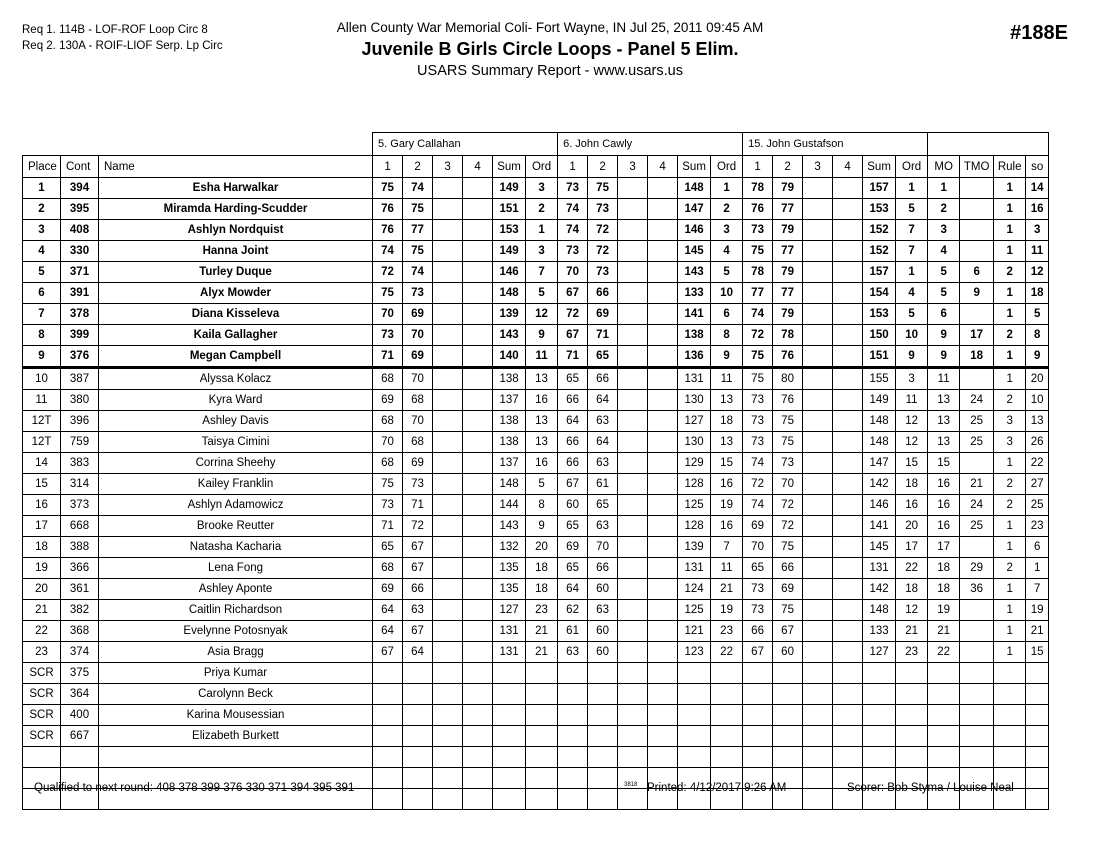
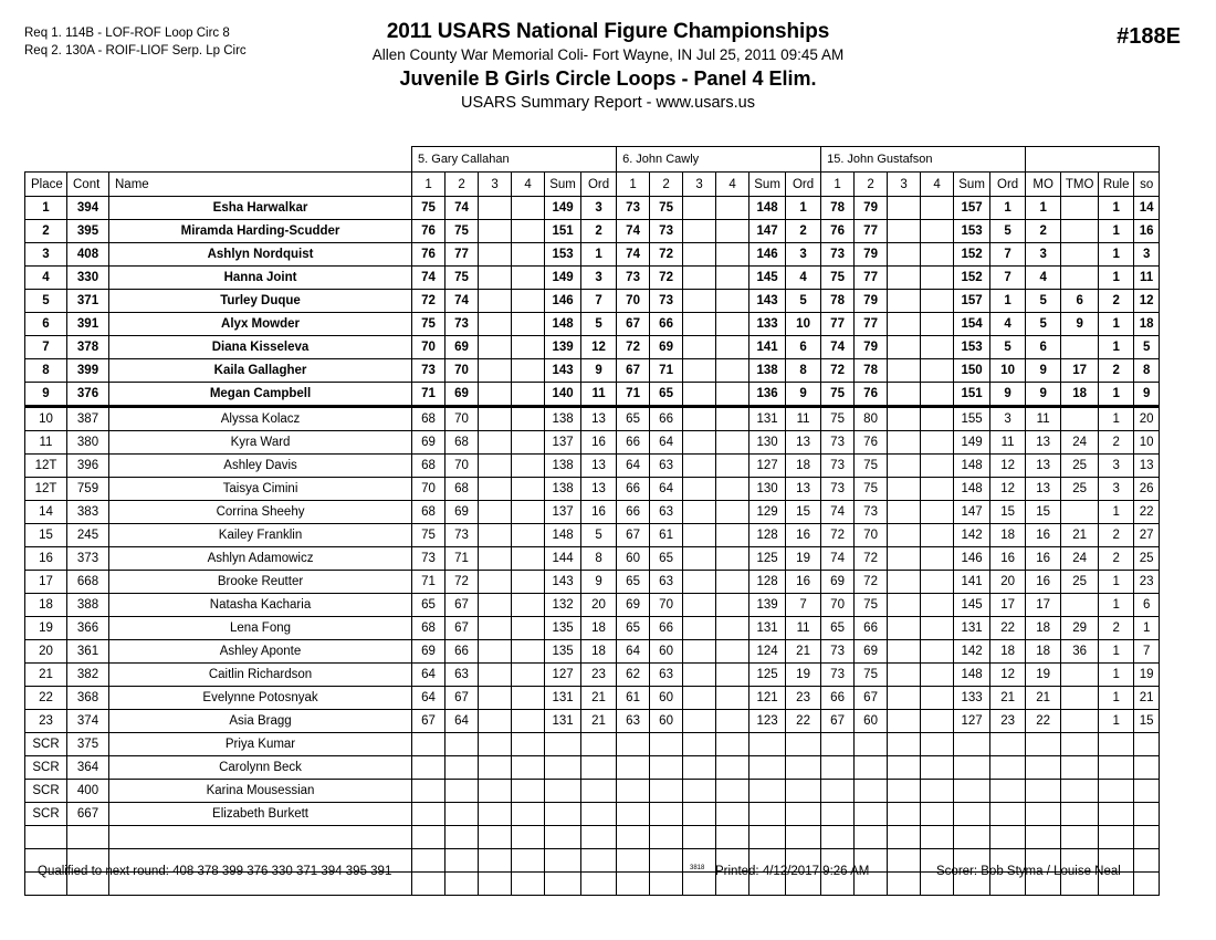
  Req 1. 114B - LOF-ROF Loop Circ 8
  Req 2. 130A - ROIF-LIOF Serp. Lp Circ
+ 2011 USARS National Figure Championships
  Allen County War Memorial Coli- Fort Wayne, IN Jul 25, 2011 09:45 AM
- Juvenile B Girls Circle Loops - Panel 5 Elim.
+ Juvenile B Girls Circle Loops - Panel 4 Elim.
  USARS Summary Report - www.usars.us
  #188E
  	5. Gary Callahan	6. John Cawly	15. John Gustafson
  Place	Cont	Name	1	2	3	4	Sum	Ord	1	2	3	4	Sum	Ord	1	2	3	4	Sum	Ord	MO	TMO	Rule	so
  1	394	Esha Harwalkar	75	74			149	3	73	75			148	1	78	79			157	1	1		1	14
  2	395	Miramda Harding-Scudder	76	75			151	2	74	73			147	2	76	77			153	5	2		1	16
  3	408	Ashlyn Nordquist	76	77			153	1	74	72			146	3	73	79			152	7	3		1	3
  4	330	Hanna Joint	74	75			149	3	73	72			145	4	75	77			152	7	4		1	11
  5	371	Turley Duque	72	74			146	7	70	73			143	5	78	79			157	1	5	6	2	12
  6	391	Alyx Mowder	75	73			148	5	67	66			133	10	77	77			154	4	5	9	1	18
  7	378	Diana Kisseleva	70	69			139	12	72	69			141	6	74	79			153	5	6		1	5
  8	399	Kaila Gallagher	73	70			143	9	67	71			138	8	72	78			150	10	9	17	2	8
  9	376	Megan Campbell	71	69			140	11	71	65			136	9	75	76			151	9	9	18	1	9
  10	387	Alyssa Kolacz	68	70			138	13	65	66			131	11	75	80			155	3	11		1	20
  11	380	Kyra Ward	69	68			137	16	66	64			130	13	73	76			149	11	13	24	2	10
  12T	396	Ashley Davis	68	70			138	13	64	63			127	18	73	75			148	12	13	25	3	13
  12T	759	Taisya Cimini	70	68			138	13	66	64			130	13	73	75			148	12	13	25	3	26
  14	383	Corrina Sheehy	68	69			137	16	66	63			129	15	74	73			147	15	15		1	22
- 15	314	Kailey Franklin	75	73			148	5	67	61			128	16	72	70			142	18	16	21	2	27
+ 15	245	Kailey Franklin	75	73			148	5	67	61			128	16	72	70			142	18	16	21	2	27
  16	373	Ashlyn Adamowicz	73	71			144	8	60	65			125	19	74	72			146	16	16	24	2	25
  17	668	Brooke Reutter	71	72			143	9	65	63			128	16	69	72			141	20	16	25	1	23
  18	388	Natasha Kacharia	65	67			132	20	69	70			139	7	70	75			145	17	17		1	6
  19	366	Lena Fong	68	67			135	18	65	66			131	11	65	66			131	22	18	29	2	1
  20	361	Ashley Aponte	69	66			135	18	64	60			124	21	73	69			142	18	18	36	1	7
  21	382	Caitlin Richardson	64	63			127	23	62	63			125	19	73	75			148	12	19		1	19
  22	368	Evelynne Potosnyak	64	67			131	21	61	60			121	23	66	67			133	21	21		1	21
  23	374	Asia Bragg	67	64			131	21	63	60			123	22	67	60			127	23	22		1	15
  SCR	375	Priya Kumar
  SCR	364	Carolynn Beck
  SCR	400	Karina Mousessian
  SCR	667	Elizabeth Burkett
  Qualified to next round: 408 378 399 376 330 371 394 395 391
  Printed: 4/12/2017 9:26 AM
  Scorer: Bob Styma / Louise Neal
